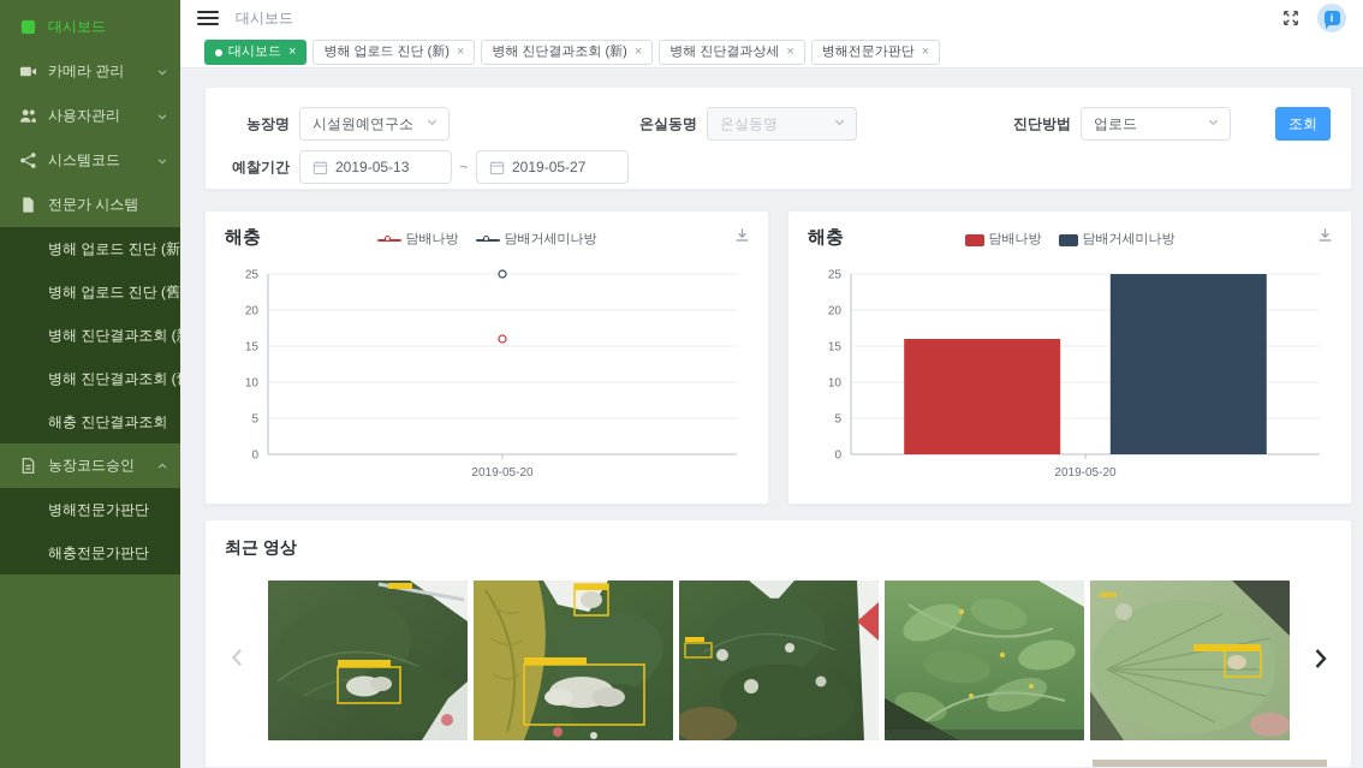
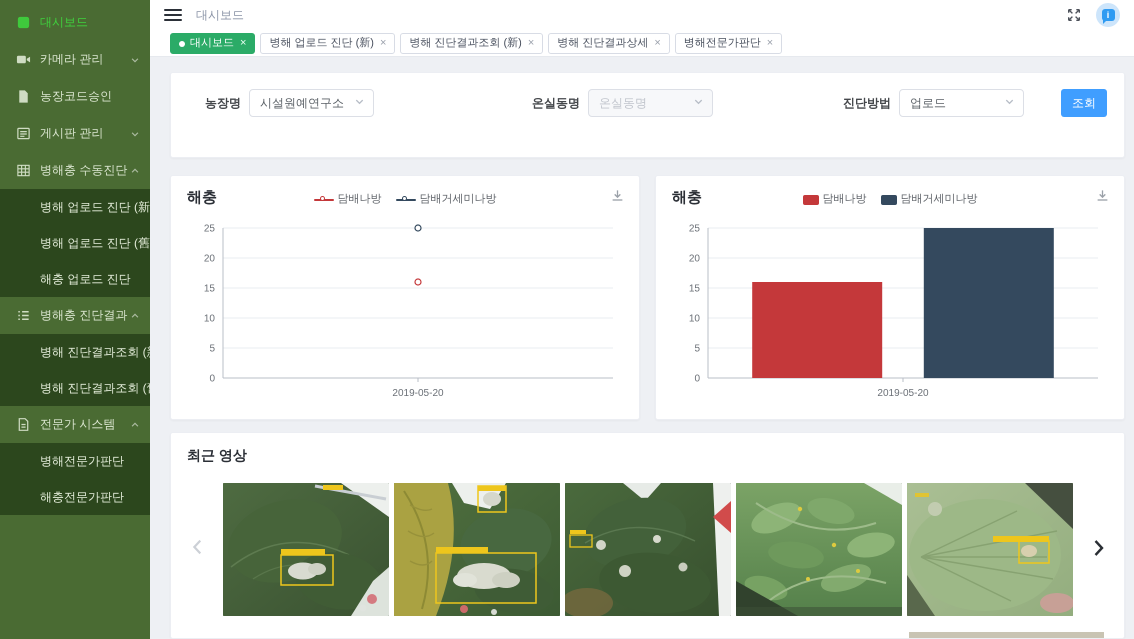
  대시보드
  카메라 관리
- 사용자관리
- 시스템코드
- 전문가 시스템
+ 농장코드승인
+ 게시판 관리
+ 병해충 수동진단
  병해 업로드 진단 (新
  병해 업로드 진단 (舊
+ 해충 업로드 진단
+ 병해충 진단결과
  병해 진단결과조회 (
  병해 진단결과조회 (
- 해충 진단결과조회
- 농장코드승인
+ 전문가 시스템
  병해전문가판단
  해충전문가판단
  대시보드
  i
  대시보드
  ×
  병해 업로드 진단 (新)
  ×
  병해 진단결과조회 (新)
  ×
  병해 진단결과상세
  ×
  병해전문가판단
  ×
  농장명
  시설원예연구소
  온실동명
  온실동명
  진단방법
  업로드
  조회
- 예찰기간
- 2019-05-13
- ~
- 2019-05-27
  해충
  담배나방
  담배거세미나방
  0
  5
  10
  15
  20
  25
  2019-05-20
  해충
  담배나방
  담배거세미나방
  0
  5
  10
  15
  20
  25
  2019-05-20
  최근 영상
